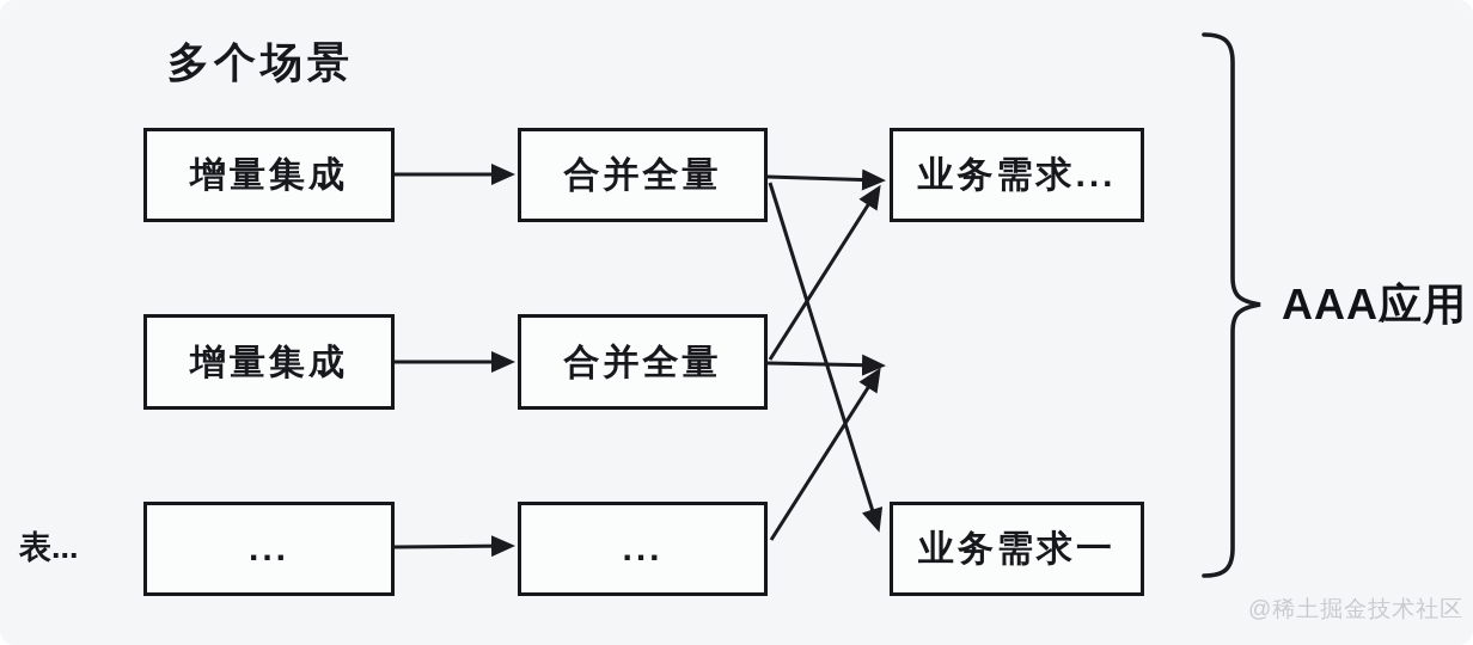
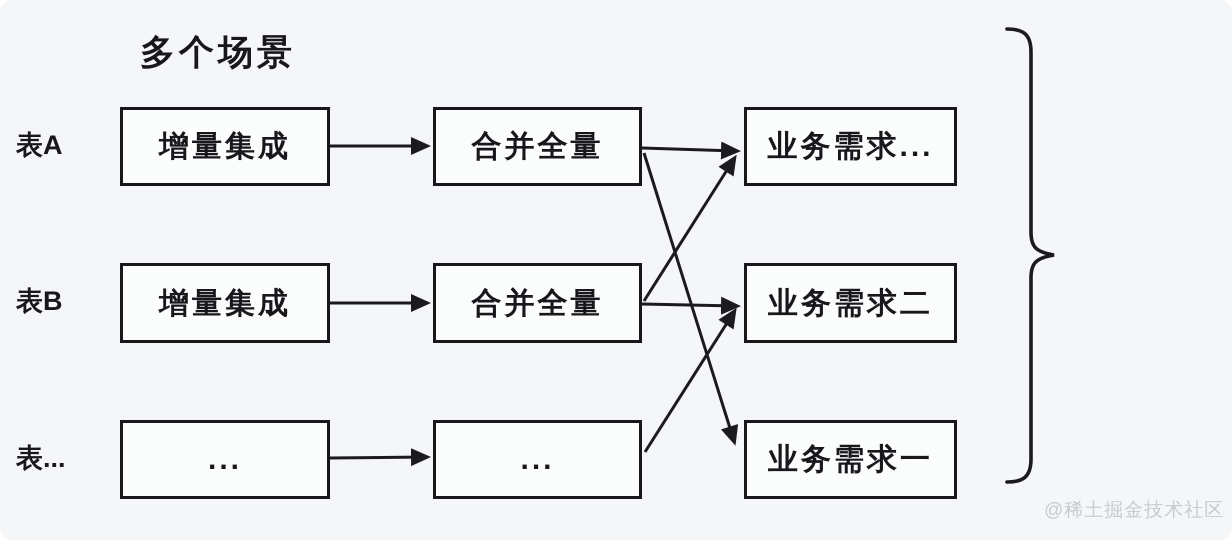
  多个场景
+ 表A
+ 表B
  表...
  增量集成
  合并全量
  业务需求...
  增量集成
  合并全量
+ 业务需求二
  ...
  ...
  业务需求一
- AAA应用
  @稀土掘金技术社区
